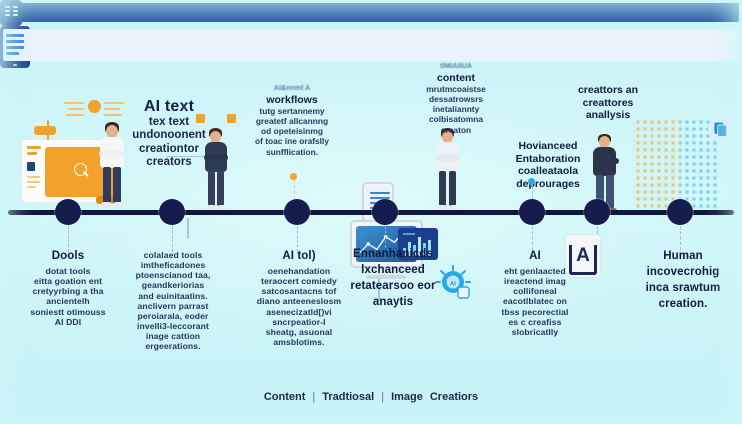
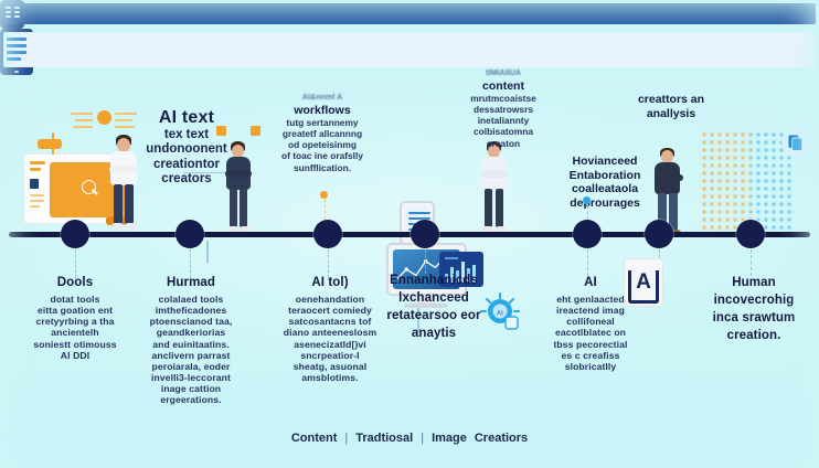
  AI text
  tex text
  undonoonent
  creationtor
  creators
  AI&nnml A
  workflows
  tutg sertannemy
  greatetf allcannng
  od opeteisinmg
  of toac ine orafslly
  sunfflication.
  tIMIAIIUA
  content
  mrutmcoaistse
  dessatrowsrs
  inetaliannty
  colbisatomna
  creaton
  Hovianceed
  Entaboration
  coalleataola
  derourages
  creattors an
- creattores
  anallysis
  A
  Dools
  dotat tools
  eitta goation ent
  cretyyrbing a tha
  ancientelh
  soniestt otimouss
  AI DDI
+ Hurmad
  colalaed tools
  imtheficadones
  ptoenscianod taa,
  geandkeriorias
  and euinitaatins.
  anclivern parrast
  peroiarala, eoder
  invelli3-leccorant
  inage cattion
  ergeerations.
  AI tol)
  oenehandation
  teraocert comiedy
  satcosantacns tof
  diano anteeneslosm
  asenecizatld[)vi
  sncrpeatior-I
  sheatg, asuonal
  amsblotims.
  Ennanhanicds
  lxchanceed
  retatearsoo eor
  anaytis
  AI
  eht genlaacted
  ireactend imag
  collifoneal
  eacotlblatec on
  tbss pecorectial
  es c creafiss
  slobricatlly
  Human
  incovecrohig
  inca srawtum
  creation.
  Content
  |
  Tradtiosal
  |
  Image
  Creatiors
